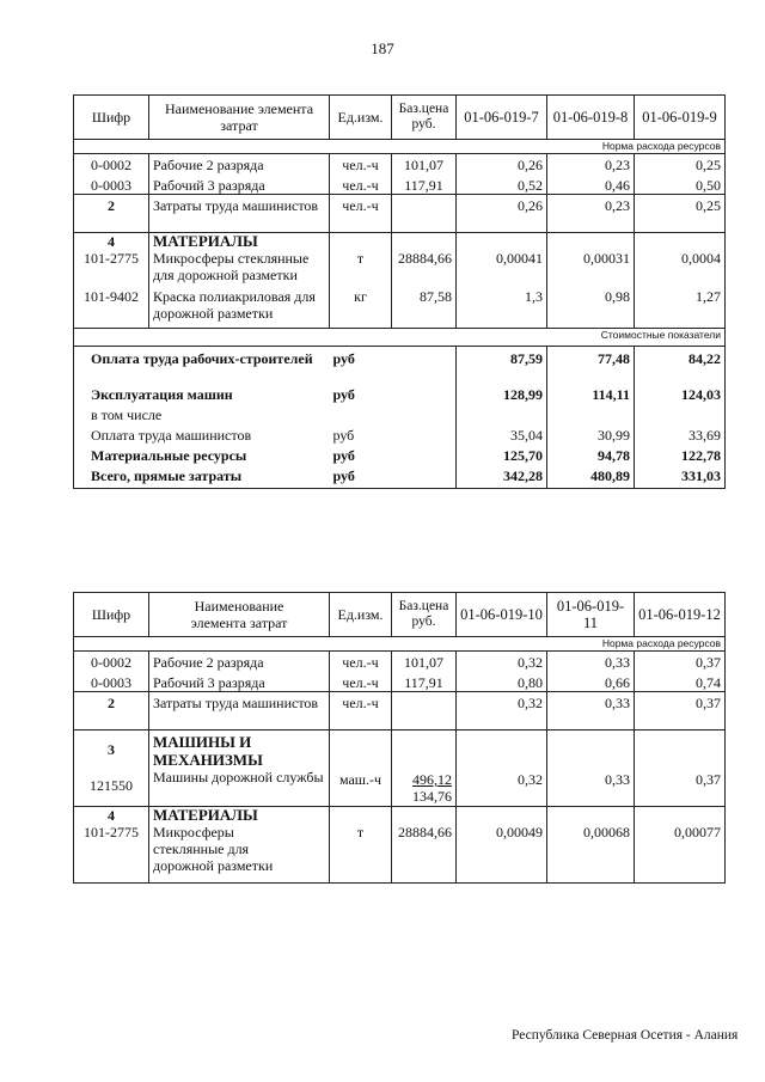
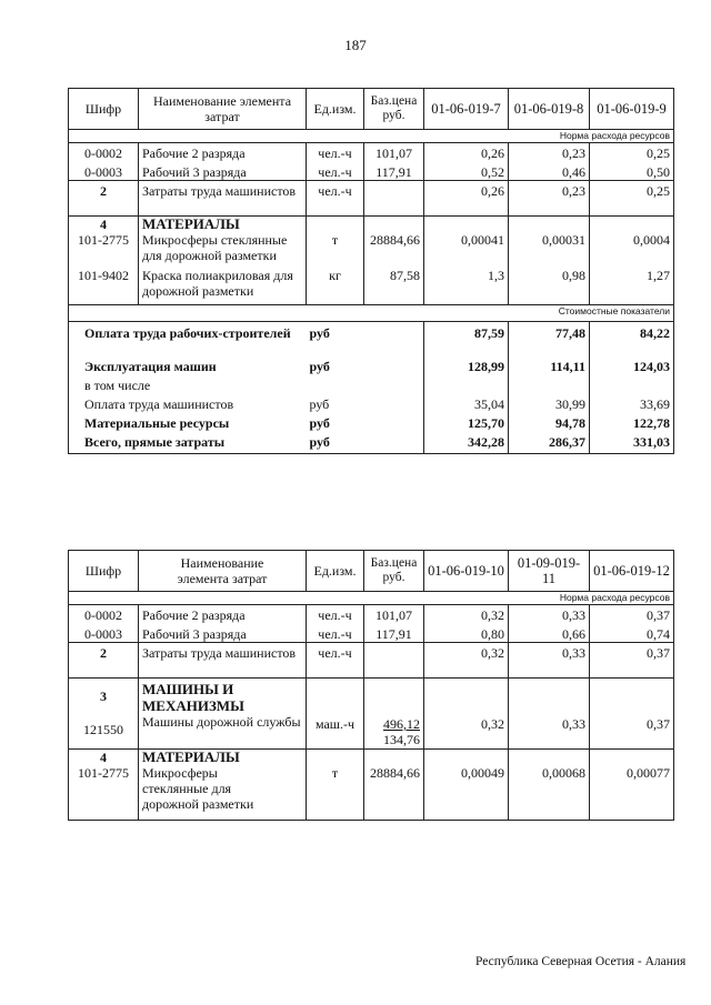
  187
  Шифр	Наименование элемента затрат	Ед.изм.	Баз.цена руб.	01-06-019-7	01-06-019-8	01-06-019-9
  Норма расхода ресурсов
  0-0002	Рабочие 2 разряда	чел.-ч	101,07	0,26	0,23	0,25
  0-0003	Рабочий 3 разряда	чел.-ч	117,91	0,52	0,46	0,50
  2	Затраты труда машинистов	чел.-ч		0,26	0,23	0,25
  4 101-2775 101-9402	МАТЕРИАЛЫ Микросферы стеклянные для дорожной разметки Краска полиакриловая для дорожной разметки	т кг	28884,66 87,58	0,00041 1,3	0,00031 0,98	0,0004 1,27
  Стоимостные показатели
  Оплата труда рабочих-строителей	руб		87,59	77,48	84,22
  Эксплуатация машин	руб		128,99	114,11	124,03
  в том числе
  Оплата труда машинистов	руб		35,04	30,99	33,69
  Материальные ресурсы	руб		125,70	94,78	122,78
- Всего, прямые затраты	руб		342,28	480,89	331,03
+ Всего, прямые затраты	руб		342,28	286,37	331,03
- Шифр	Наименование элемента затрат	Ед.изм.	Баз.цена руб.	01-06-019-10	01-06-019-11	01-06-019-12
+ Шифр	Наименование элемента затрат	Ед.изм.	Баз.цена руб.	01-06-019-10	01-09-019-11	01-06-019-12
  Норма расхода ресурсов
  0-0002	Рабочие 2 разряда	чел.-ч	101,07	0,32	0,33	0,37
  0-0003	Рабочий 3 разряда	чел.-ч	117,91	0,80	0,66	0,74
  2	Затраты труда машинистов	чел.-ч		0,32	0,33	0,37
  3 121550	МАШИНЫ И МЕХАНИЗМЫ Машины дорожной службы	маш.-ч	496,12 134,76	0,32	0,33	0,37
  4 101-2775	МАТЕРИАЛЫ Микросферы стеклянные для дорожной разметки	т	28884,66	0,00049	0,00068	0,00077
  Республика Северная Осетия - Алания
